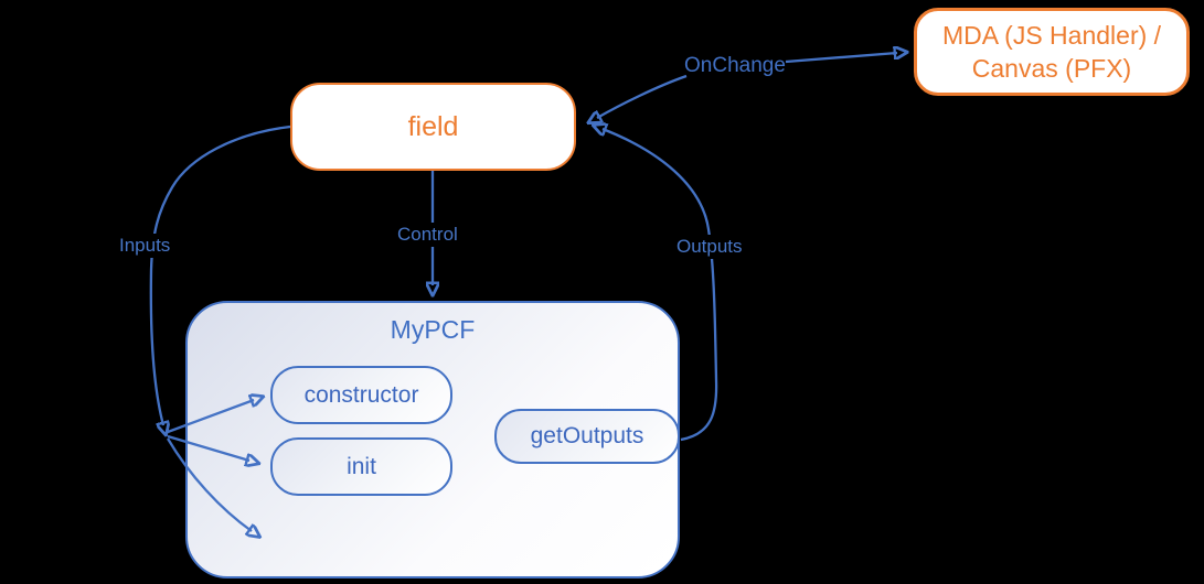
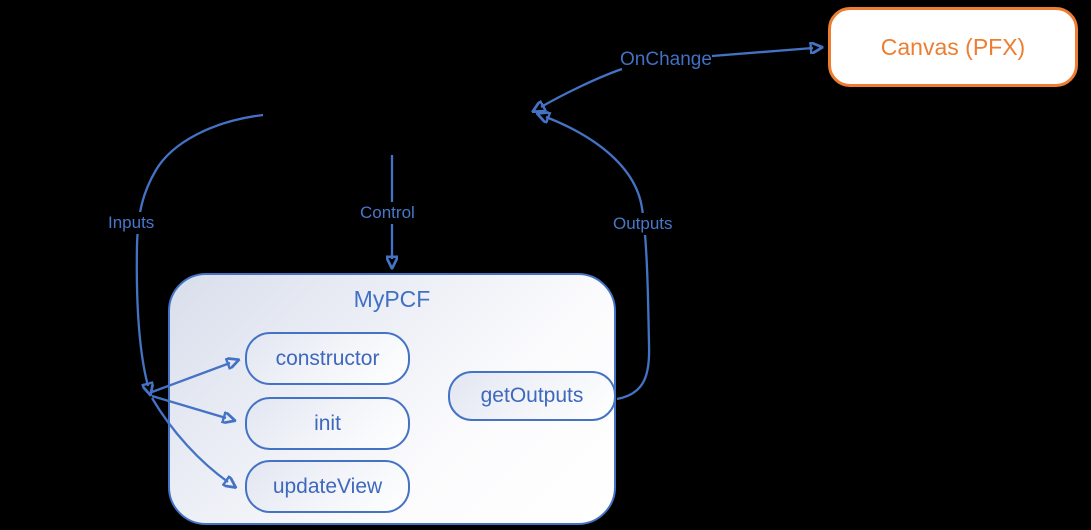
  MyPCF
  OnChange
  Inputs
  Control
  Outputs
- field
- MDA (JS Handler) /
  Canvas (PFX)
  constructor
  init
+ updateView
  getOutputs
